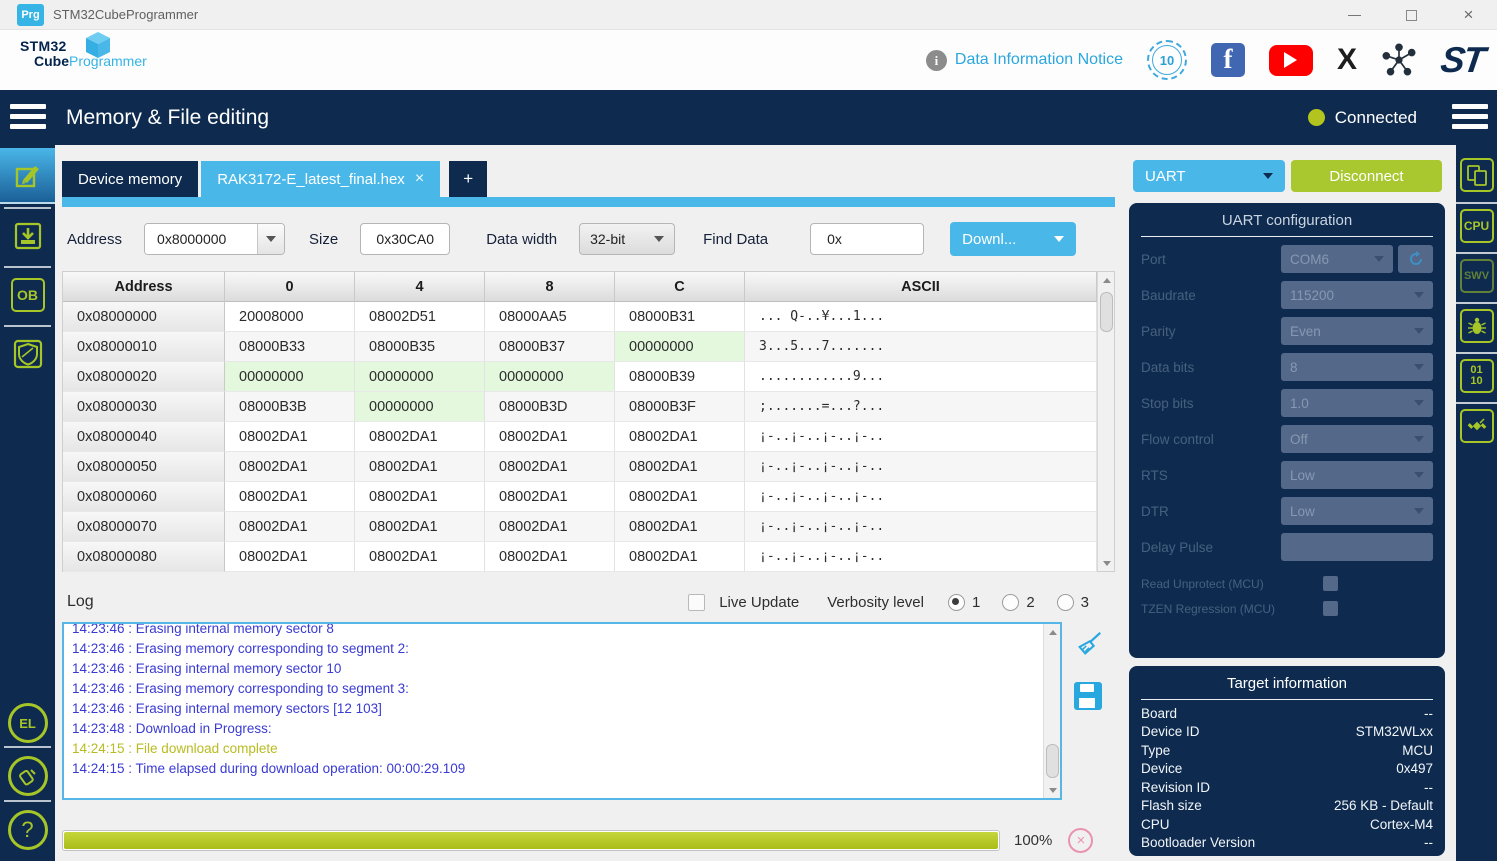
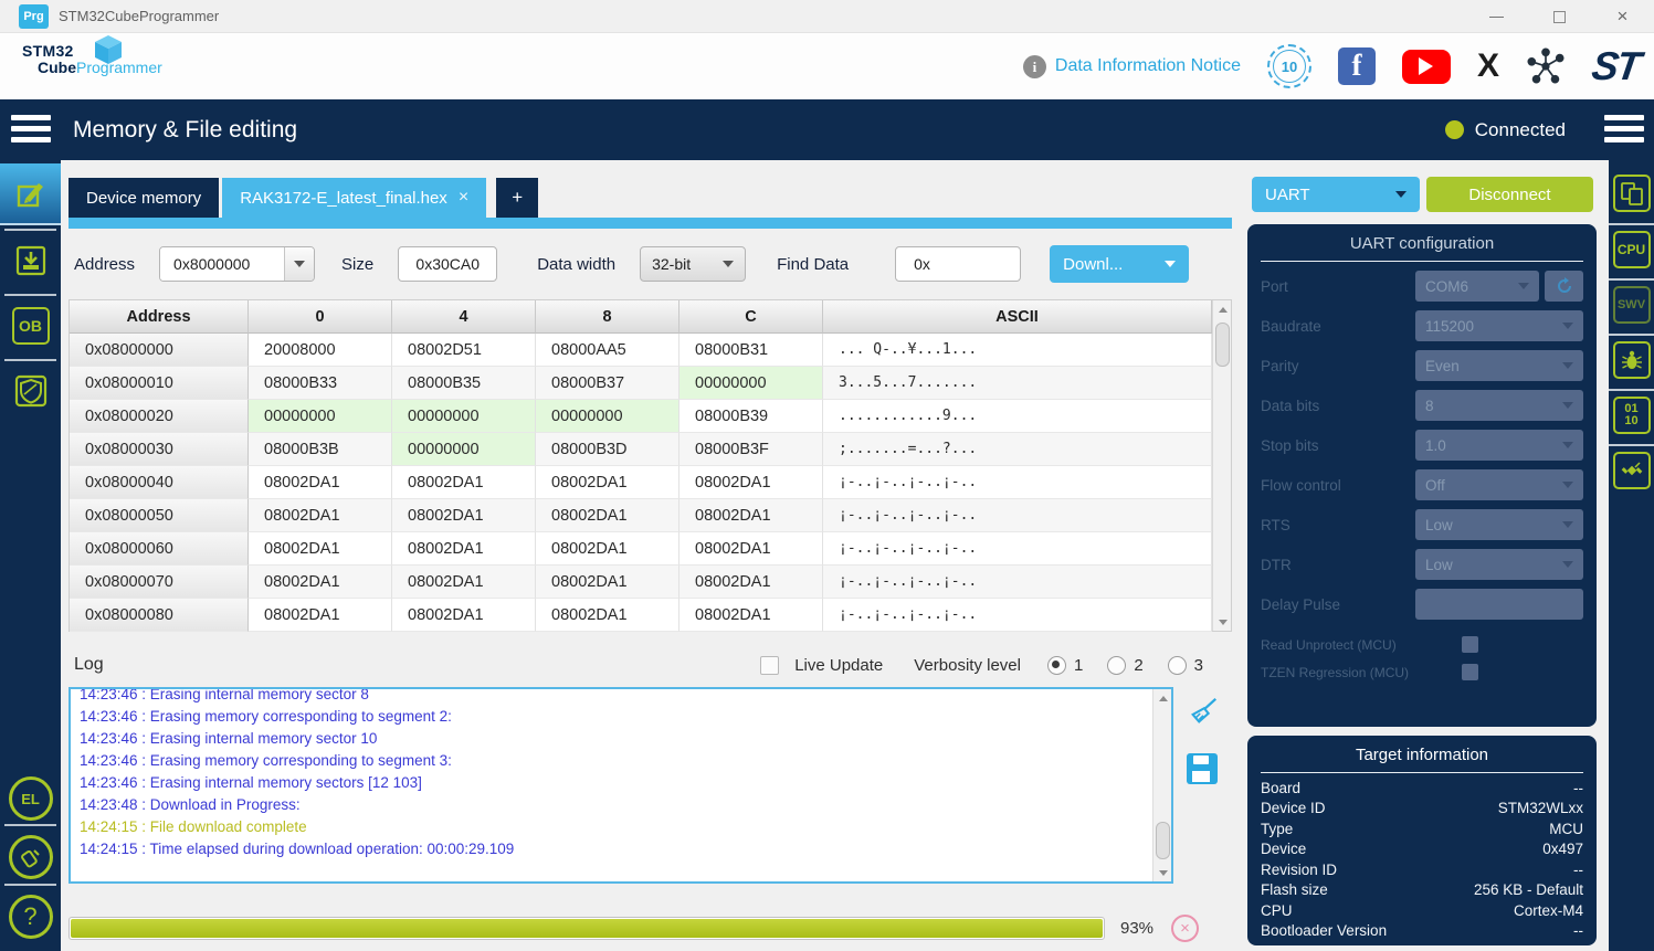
  Prg
  STM32CubeProgrammer
  ×
  STM32
  CubeProgrammer
  i
  Data Information Notice
  10
  f
  X
  Memory & File editing
  Connected
  OB
  EL
  ?
  Device memory
  RAK3172-E_latest_final.hex
  ×
  +
  Address
  0x8000000
  Size
  0x30CA0
  Data width
  32-bit
  Find Data
  0x
  Downl...
  Address
  0
  4
  8
  C
  ASCII
  0x08000000
  20008000
  08002D51
  08000AA5
  08000B31
  ... Q-..¥...1...
  0x08000010
  08000B33
  08000B35
  08000B37
  00000000
  3...5...7.......
  0x08000020
  00000000
  00000000
  00000000
  08000B39
  ............9...
  0x08000030
  08000B3B
  00000000
  08000B3D
  08000B3F
  ;.......=...?...
  0x08000040
  08002DA1
  08002DA1
  08002DA1
  08002DA1
  ¡-..¡-..¡-..¡-..
  0x08000050
  08002DA1
  08002DA1
  08002DA1
  08002DA1
  ¡-..¡-..¡-..¡-..
  0x08000060
  08002DA1
  08002DA1
  08002DA1
  08002DA1
  ¡-..¡-..¡-..¡-..
  0x08000070
  08002DA1
  08002DA1
  08002DA1
  08002DA1
  ¡-..¡-..¡-..¡-..
  0x08000080
  08002DA1
  08002DA1
  08002DA1
  08002DA1
  ¡-..¡-..¡-..¡-..
  Log
  Live Update
  Verbosity level
  1
  2
  3
  14:23:46 : Erasing internal memory sector 8
  14:23:46 : Erasing memory corresponding to segment 2:
  14:23:46 : Erasing internal memory sector 10
  14:23:46 : Erasing memory corresponding to segment 3:
  14:23:46 : Erasing internal memory sectors [12 103]
  14:23:48 : Download in Progress:
  14:24:15 : File download complete
  14:24:15 : Time elapsed during download operation: 00:00:29.109
- 100%
+ 93%
  ×
  UART
  Disconnect
  UART configuration
  Port
  COM6
  Baudrate
  115200
  Parity
  Even
  Data bits
  8
  Stop bits
  1.0
  Flow control
  Off
  RTS
  Low
  DTR
  Low
  Delay Pulse
  Read Unprotect (MCU)
  TZEN Regression (MCU)
  Target information
  Board
  --
  Device ID
  STM32WLxx
  Type
  MCU
  Device
  0x497
  Revision ID
  --
  Flash size
  256 KB - Default
  CPU
  Cortex-M4
  Bootloader Version
  --
  CPU
  SWV
  01
  10
